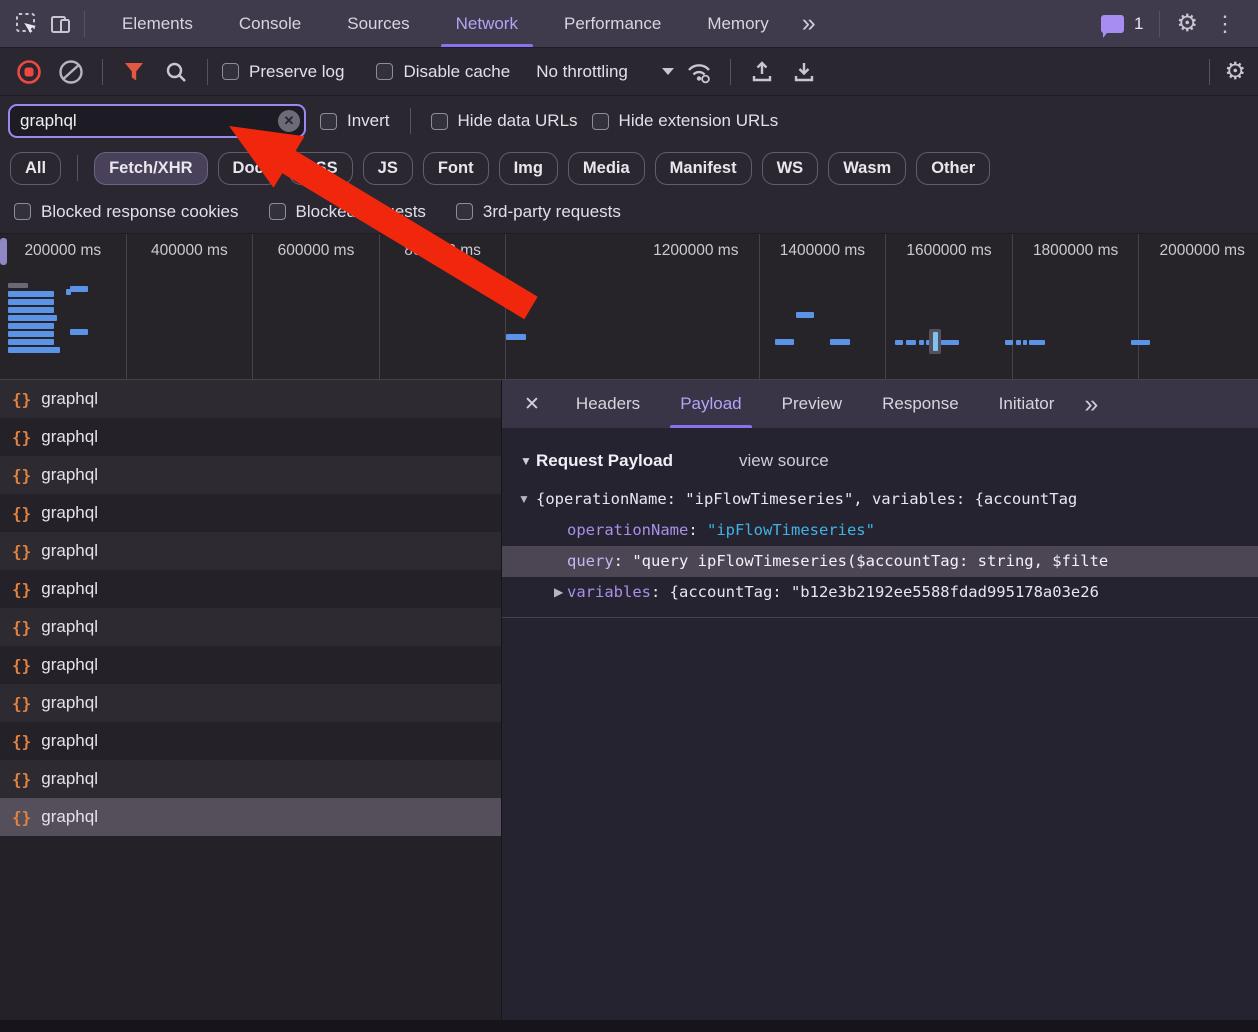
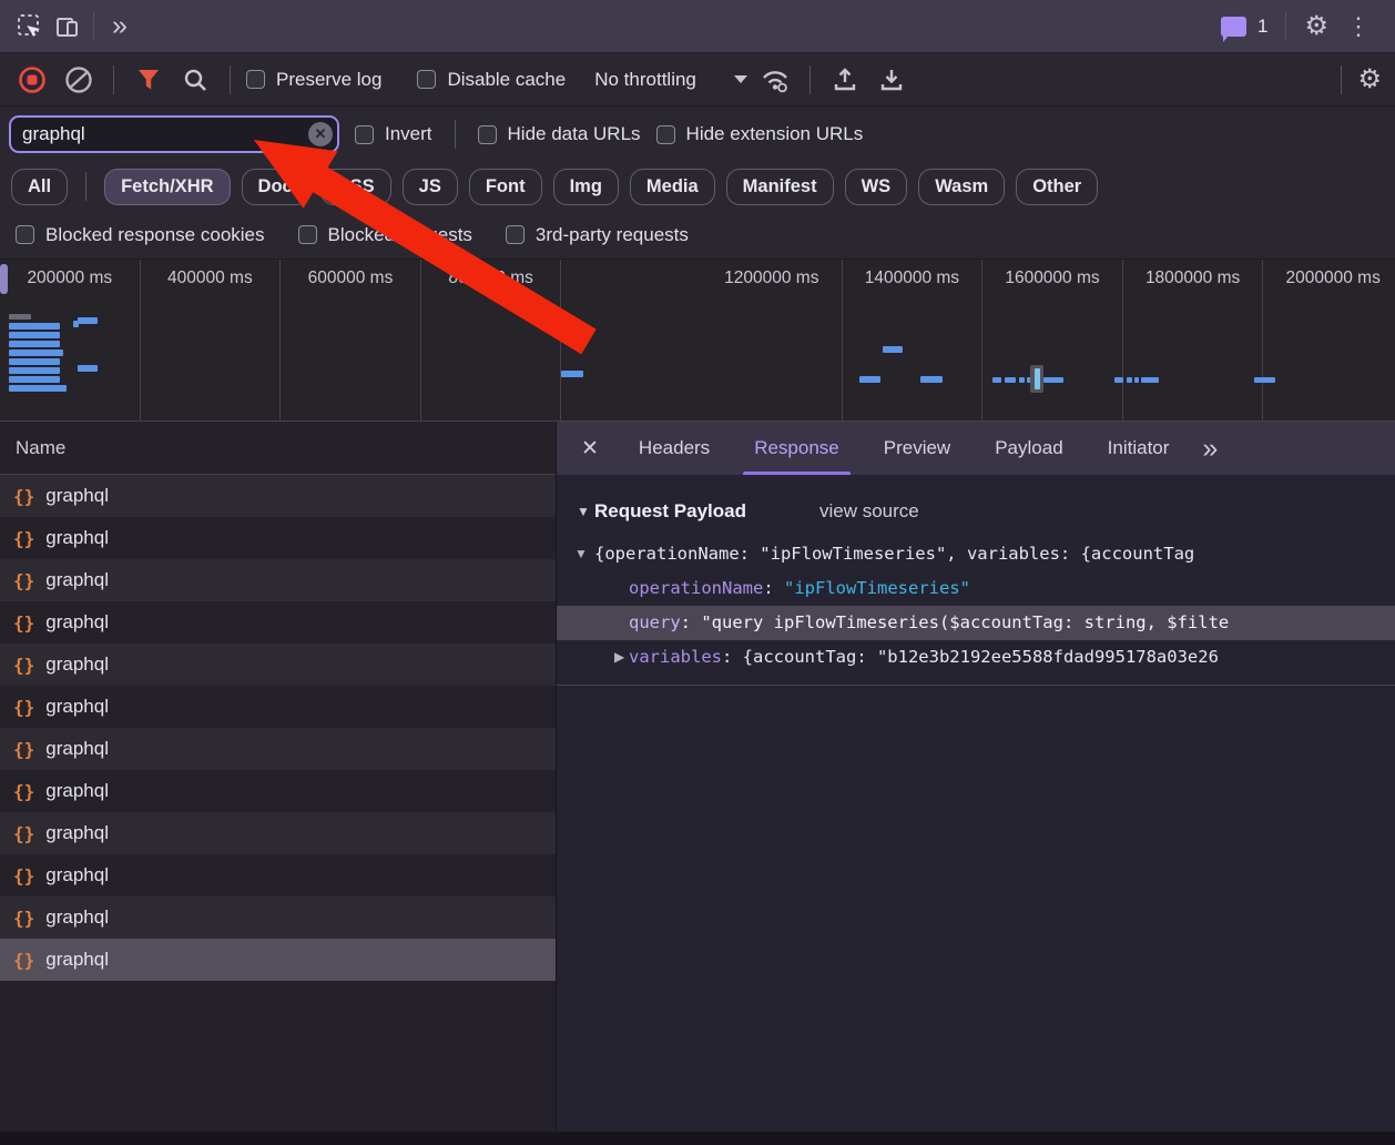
- Elements
- Console
- Sources
- Network
- Performance
- Memory
  »
  1
  ⚙
  ⋮
  Preserve log
  Disable cache
  No throttling
  ⚙
  graphql
  ✕
  Invert
  Hide data URLs
  Hide extension URLs
  All
  Fetch/XHR
  JS
  Font
  Img
  Media
  Manifest
  WS
  Wasm
  Other
  Blocked response cookies
  3rd-party requests
  200000 ms
  400000 ms
  600000 ms
  1200000 ms
  1400000 ms
  1600000 ms
  1800000 ms
  2000000 ms
+ Name
  {}
  graphql
  {}
  graphql
  {}
  graphql
  {}
  graphql
  {}
  graphql
  {}
  graphql
  {}
  graphql
  {}
  graphql
  {}
  graphql
  {}
  graphql
  {}
  graphql
  {}
  graphql
  ✕
  Headers
- Payload
+ Response
  Preview
- Response
+ Payload
  Initiator
  »
  ▼
  Request Payload
  view source
  ▼
  {operationName: "ipFlowTimeseries", variables: {accountTag
  operationName: "ipFlowTimeseries"
  query: "query ipFlowTimeseries($accountTag: string, $filte
  ▶
  variables: {accountTag: "b12e3b2192ee5588fdad995178a03e26
